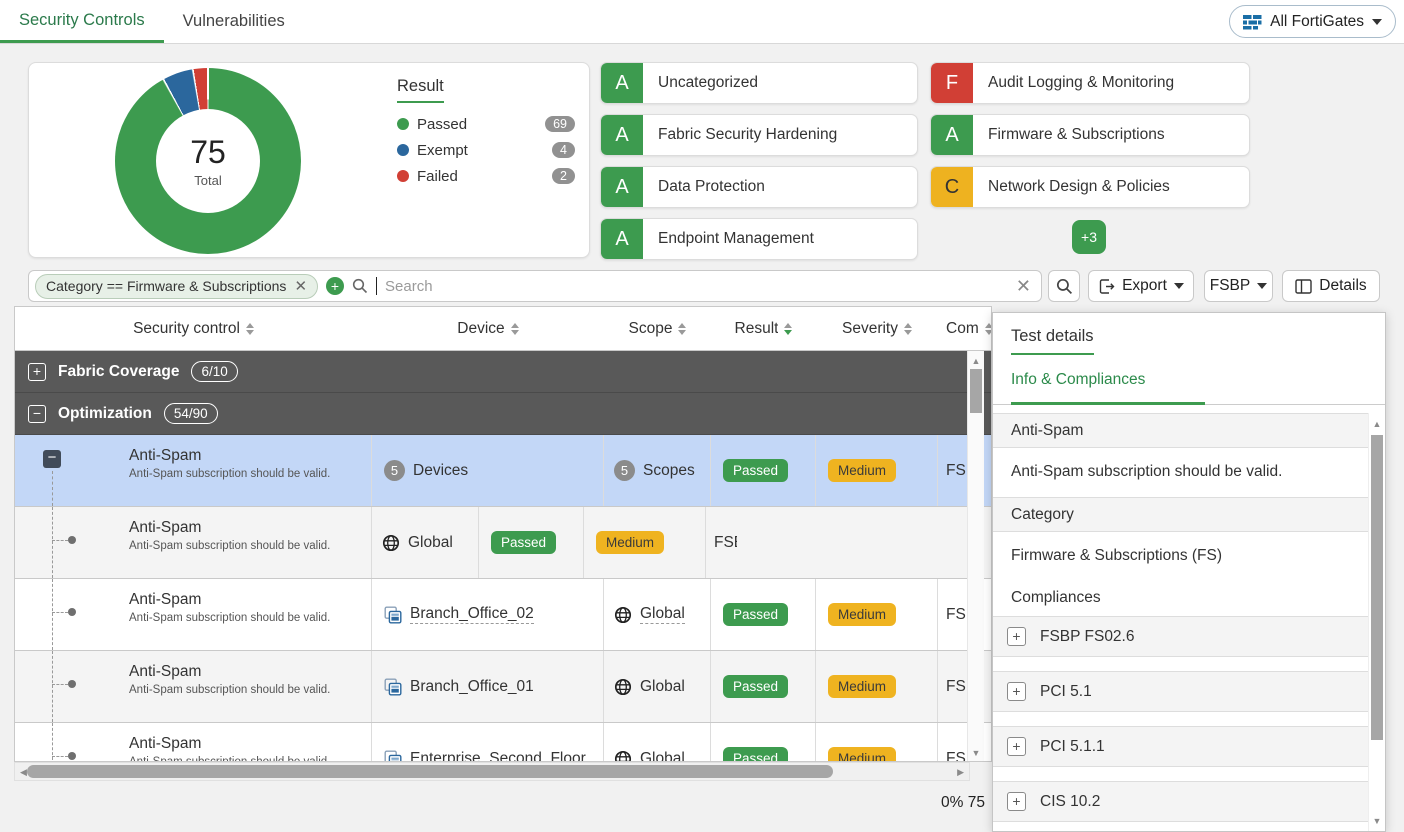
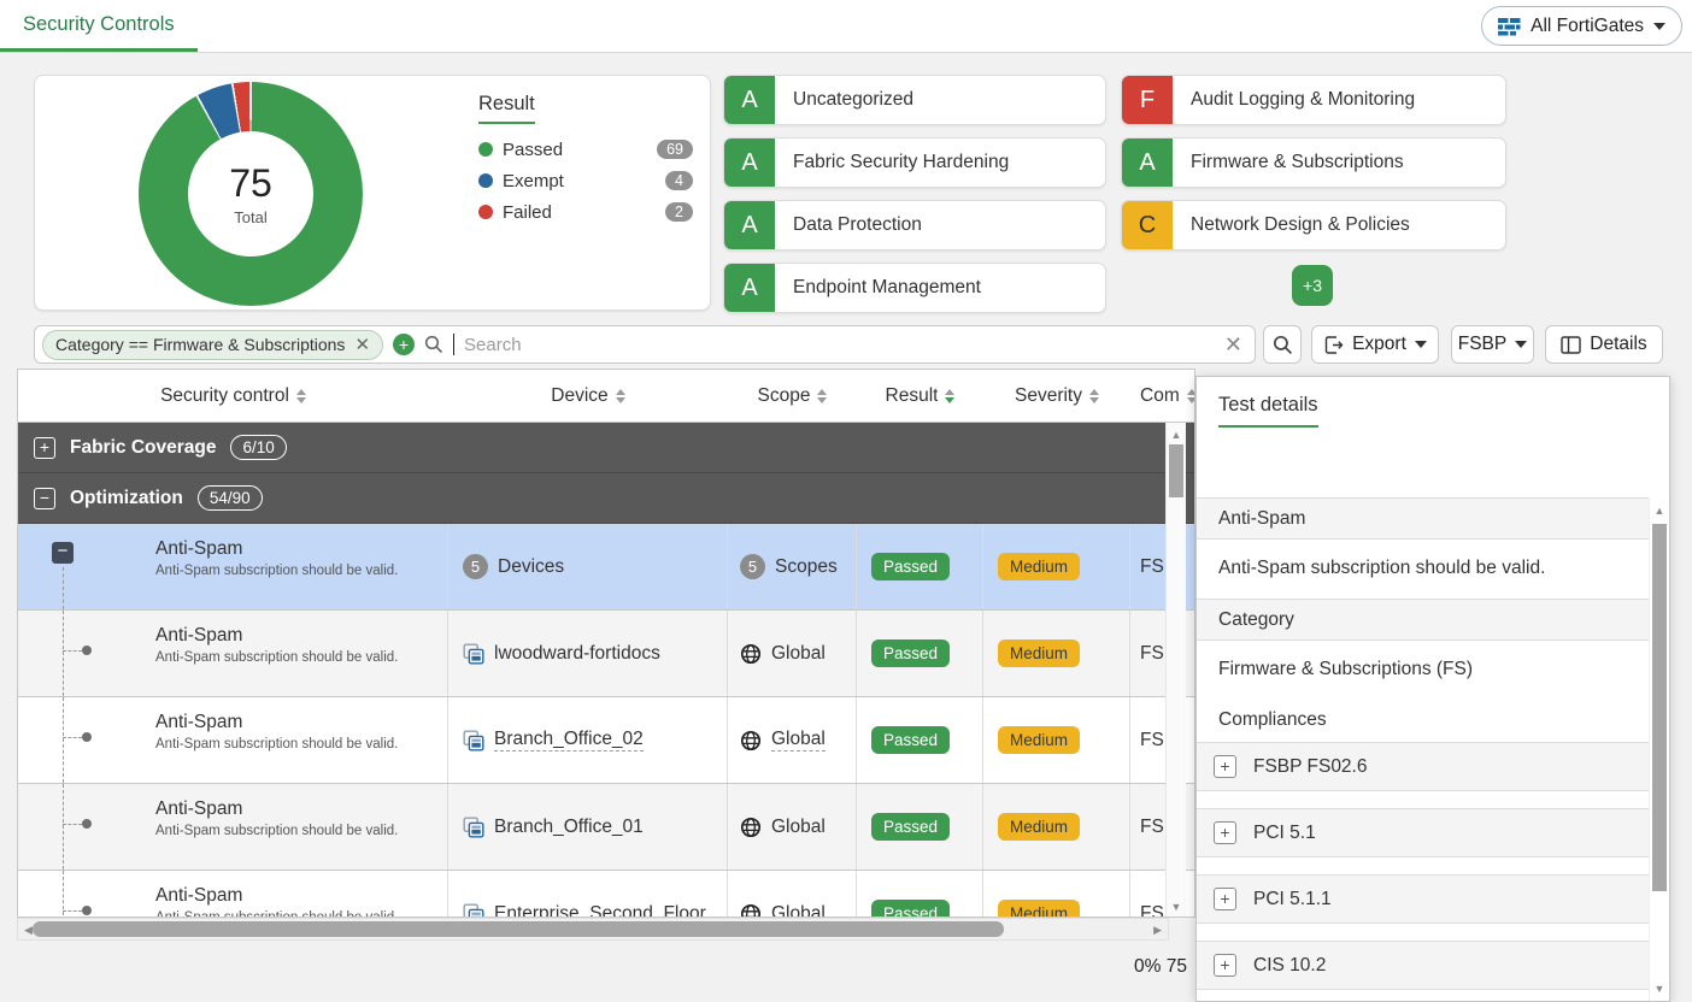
  Security Controls
- Vulnerabilities
  All FortiGates
  75
  Total
  Result
  Passed
  69
  Exempt
  4
  Failed
  2
  A
  Uncategorized
  F
  Audit Logging & Monitoring
  A
  Fabric Security Hardening
  A
  Firmware & Subscriptions
  A
  Data Protection
  C
  Network Design & Policies
  A
  Endpoint Management
  +3
  Category == Firmware & Subscriptions
  ✕
  +
  Search
  ✕
  Export
  FSBP
  Details
  Security control
  Device
  Scope
  Result
  Severity
  +
  Fabric Coverage
  6/10
  −
  Optimization
  54/90
  −
  Anti-Spam
  Anti-Spam subscription should be valid.
  5
  Devices
  5
  Scopes
  Passed
  Medium
  Anti-Spam
  Anti-Spam subscription should be valid.
+ lwoodward-fortidocs
  Global
  Passed
  Medium
  Anti-Spam
  Anti-Spam subscription should be valid.
  Branch_Office_02
  Global
  Passed
  Medium
  Anti-Spam
  Anti-Spam subscription should be valid.
  Branch_Office_01
  Global
  Passed
  Medium
  Anti-Spam
  Enterprise_Second_Floor
  Global
  Passed
  Medium
  ▲
  ▼
  ◀
  ▶
  0% 75
  Test details
- Info & Compliances
  Anti-Spam
  Anti-Spam subscription should be valid.
  Category
  Firmware & Subscriptions (FS)
  Compliances
  +
  FSBP FS02.6
  +
  PCI 5.1
  +
  PCI 5.1.1
  +
  CIS 10.2
  ▲
  ▼
